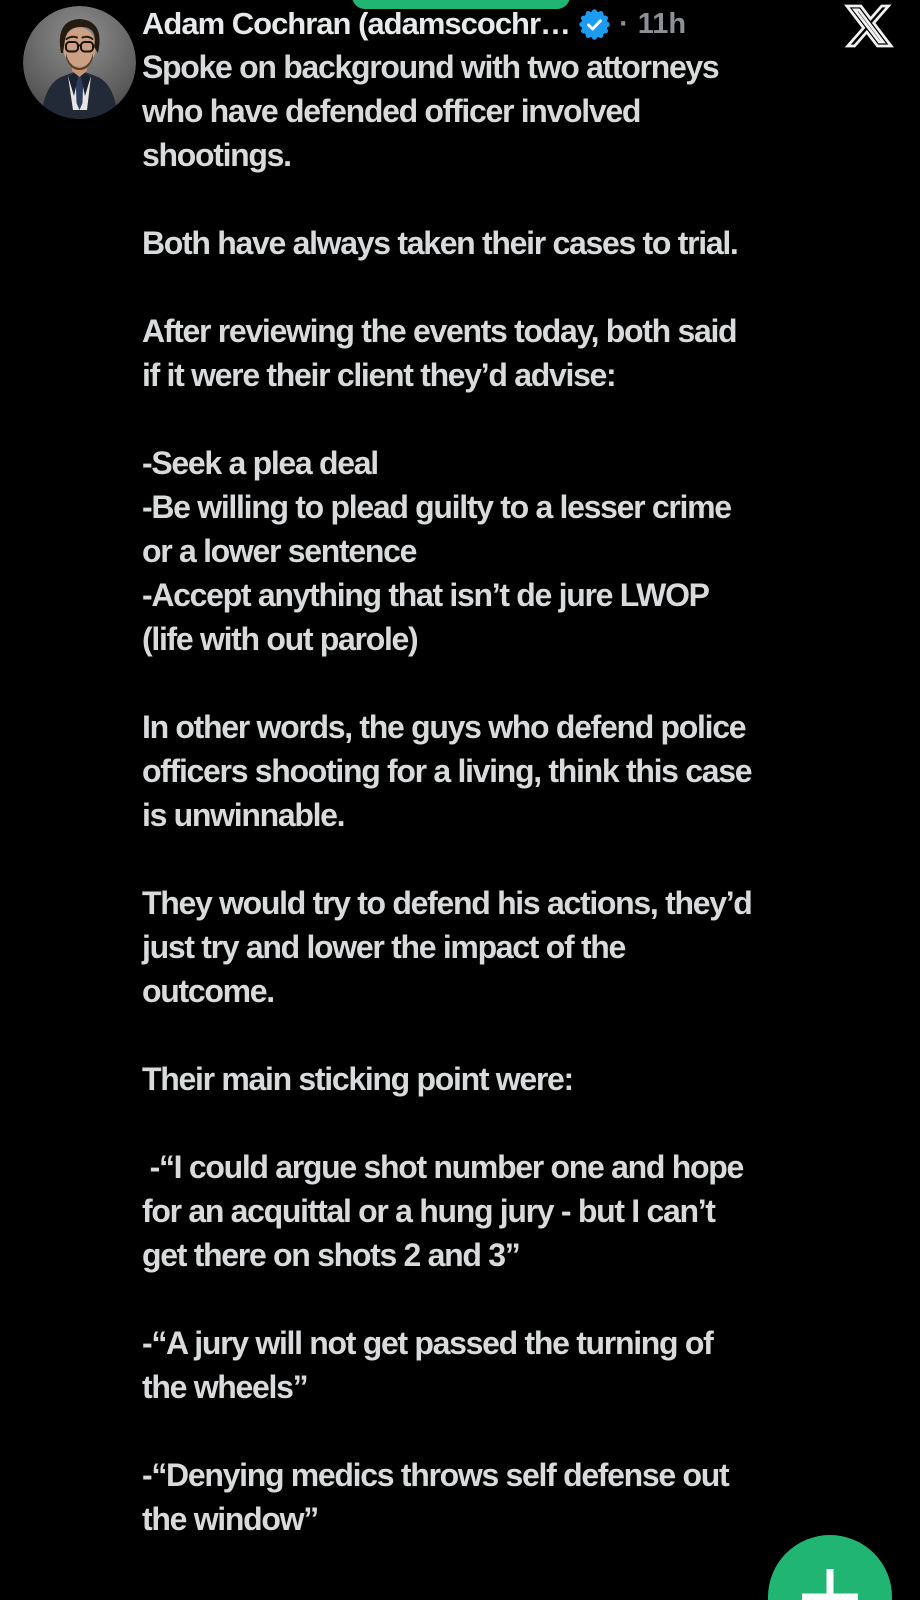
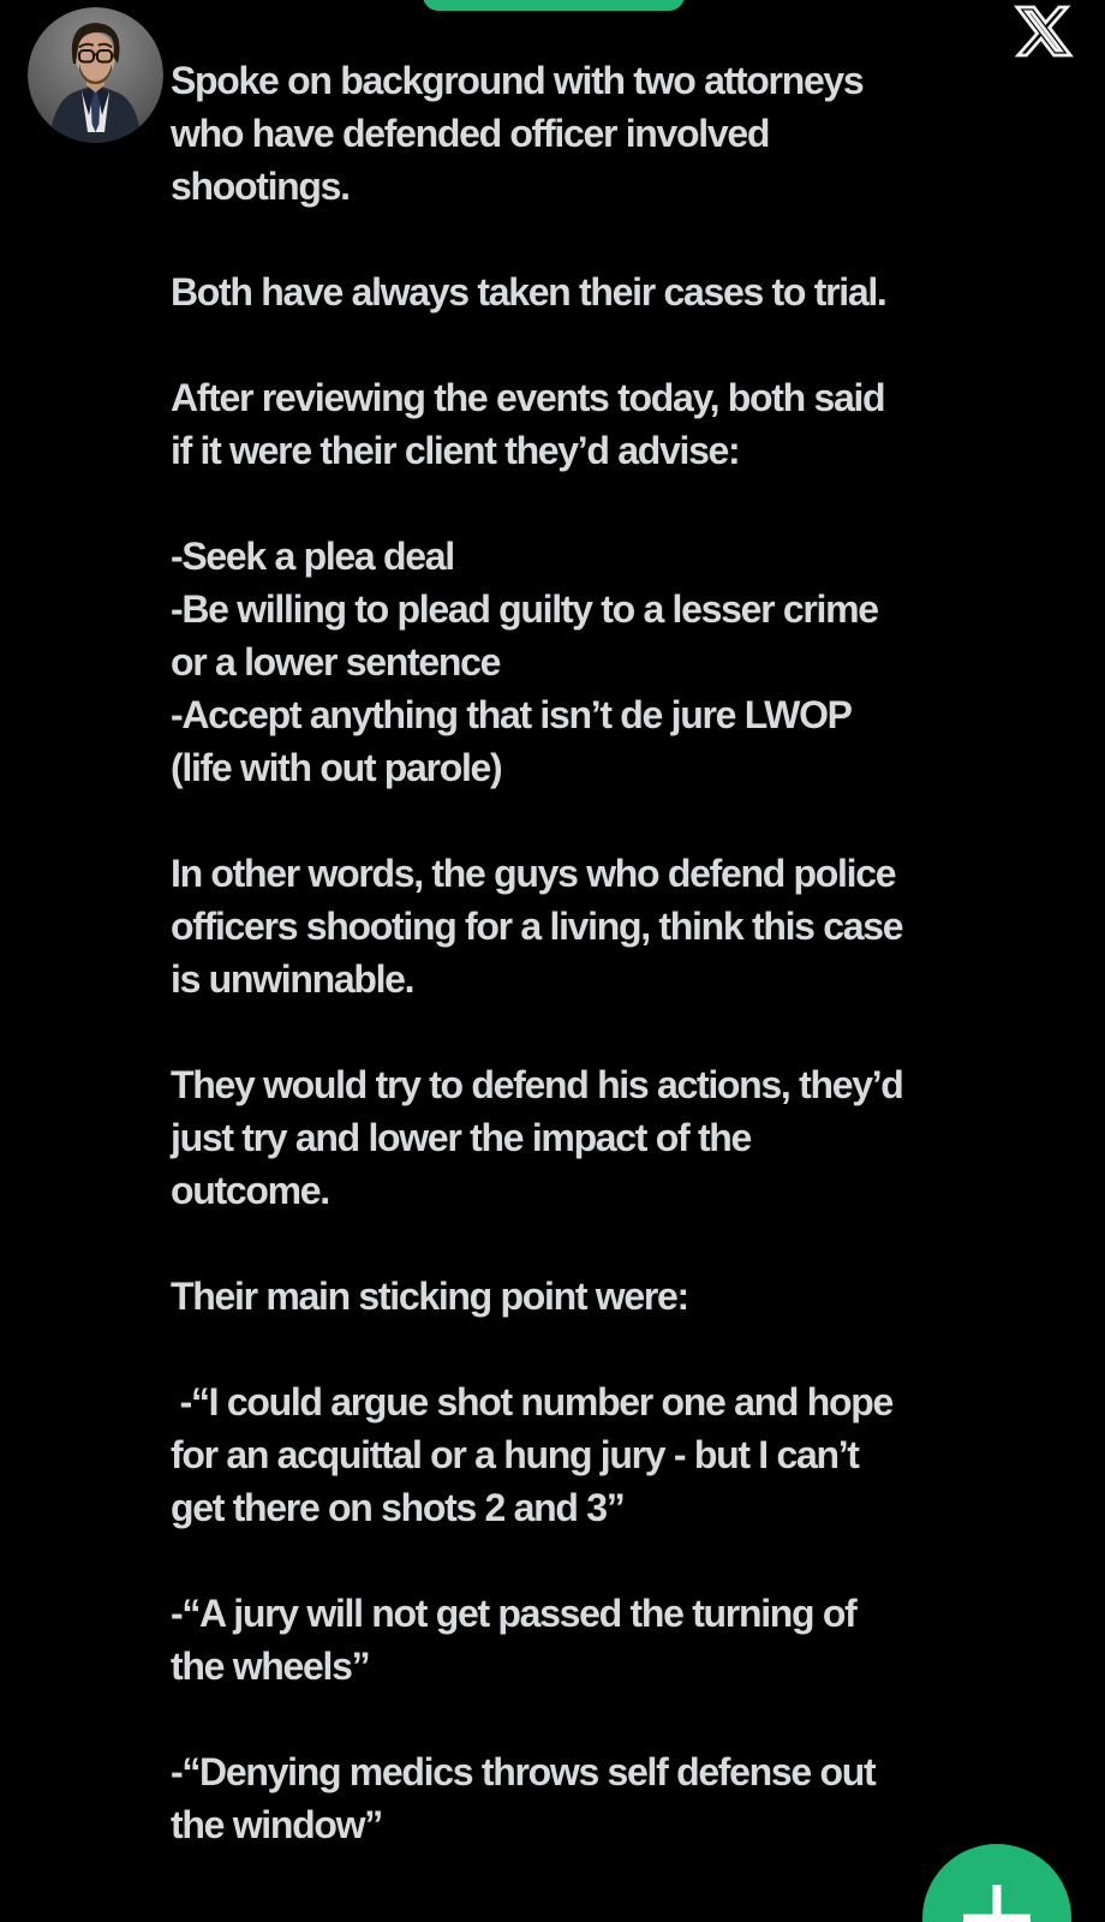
- Adam Cochran (adamscochr…
- ·
- 11h
  Spoke on background with two attorneys
  who have defended officer involved
  shootings.
  Both have always taken their cases to trial.
  After reviewing the events today, both said
  if it were their client they’d advise:
  -Seek a plea deal
  -Be willing to plead guilty to a lesser crime
  or a lower sentence
  -Accept anything that isn’t de jure LWOP
  (life with out parole)
  In other words, the guys who defend police
  officers shooting for a living, think this case
  is unwinnable.
  They would try to defend his actions, they’d
  just try and lower the impact of the
  outcome.
  Their main sticking point were:
  -“I could argue shot number one and hope
  for an acquittal or a hung jury - but I can’t
  get there on shots 2 and 3”
  -“A jury will not get passed the turning of
  the wheels”
  -“Denying medics throws self defense out
  the window”
